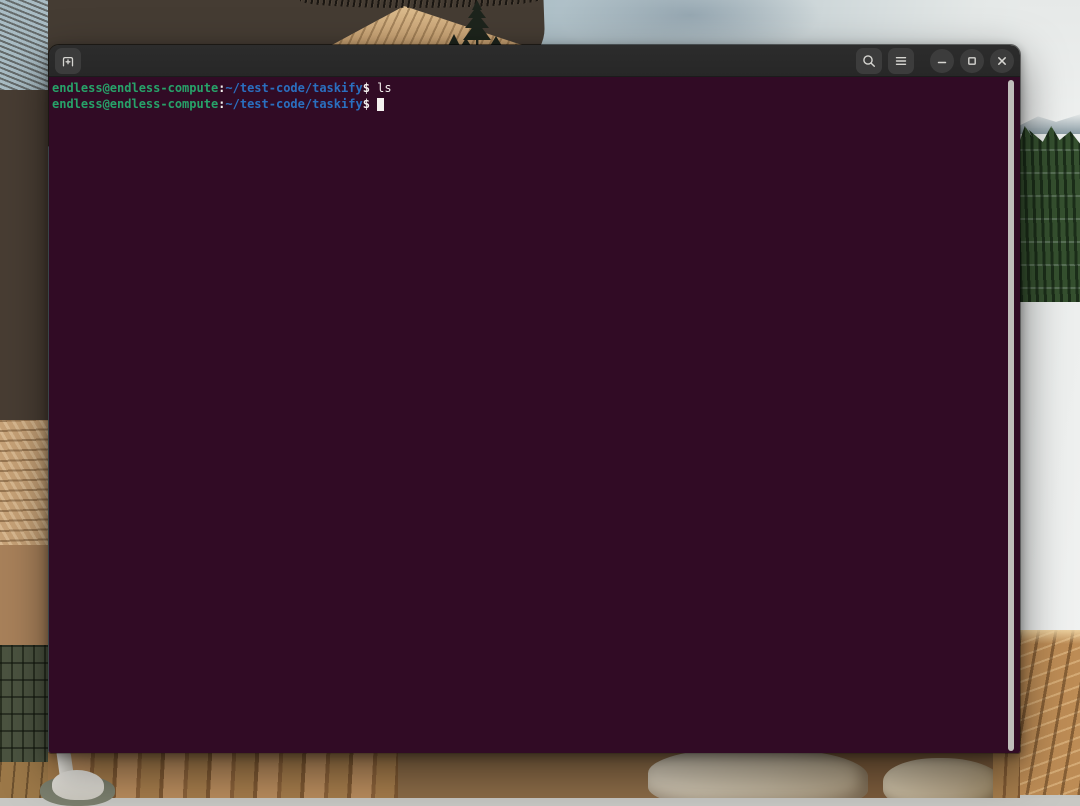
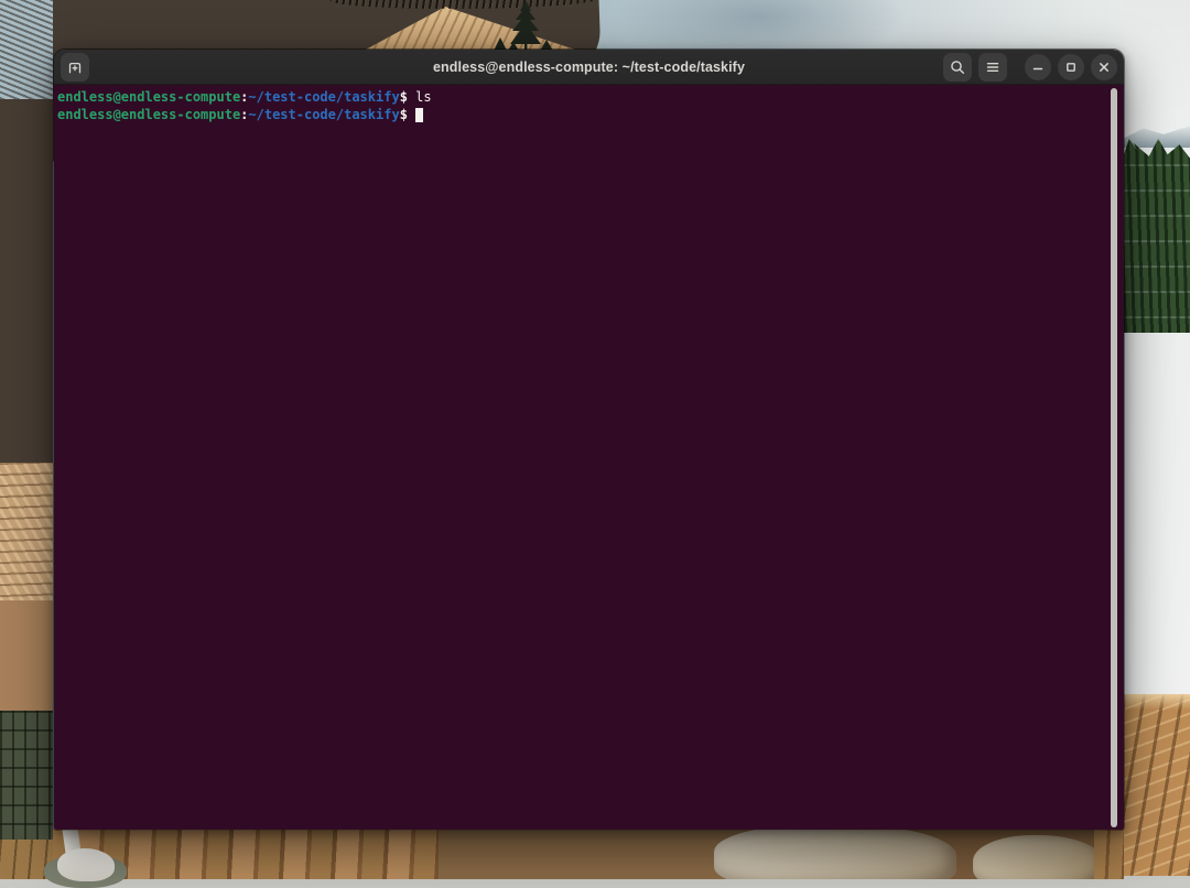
+ endless@endless-compute: ~/test-code/taskify
  endless@endless-compute:~/test-code/taskify$ ls
  endless@endless-compute:~/test-code/taskify$
